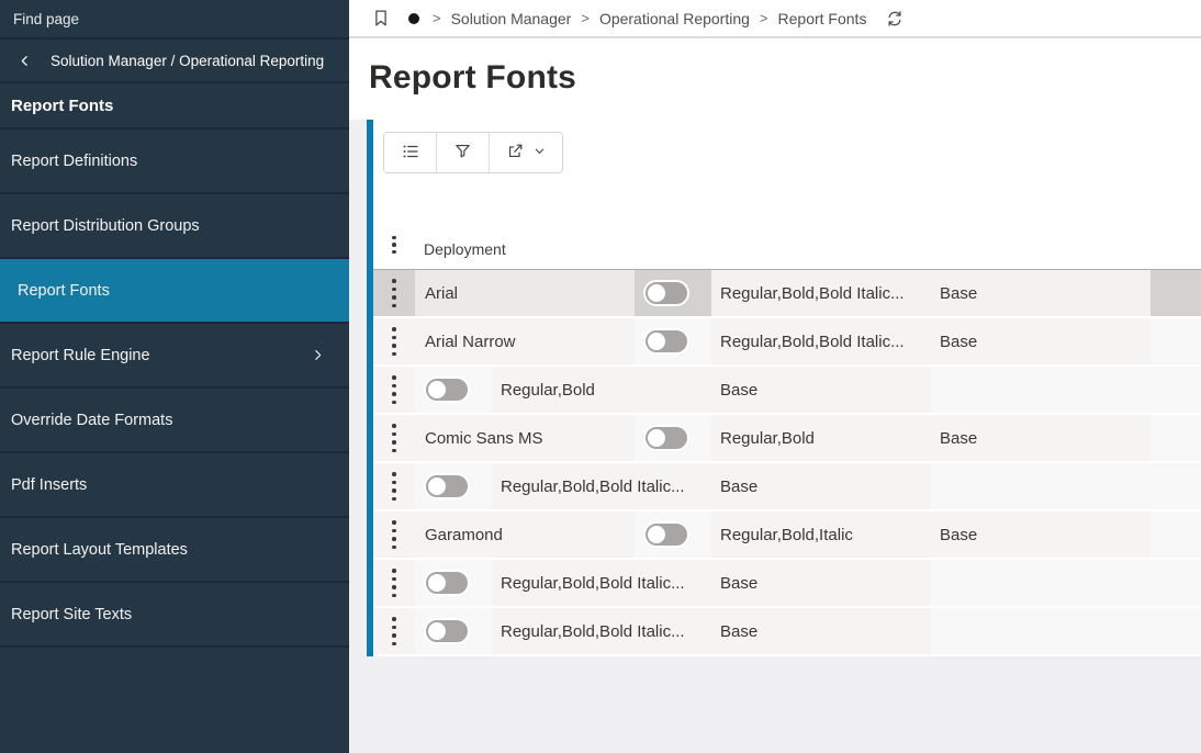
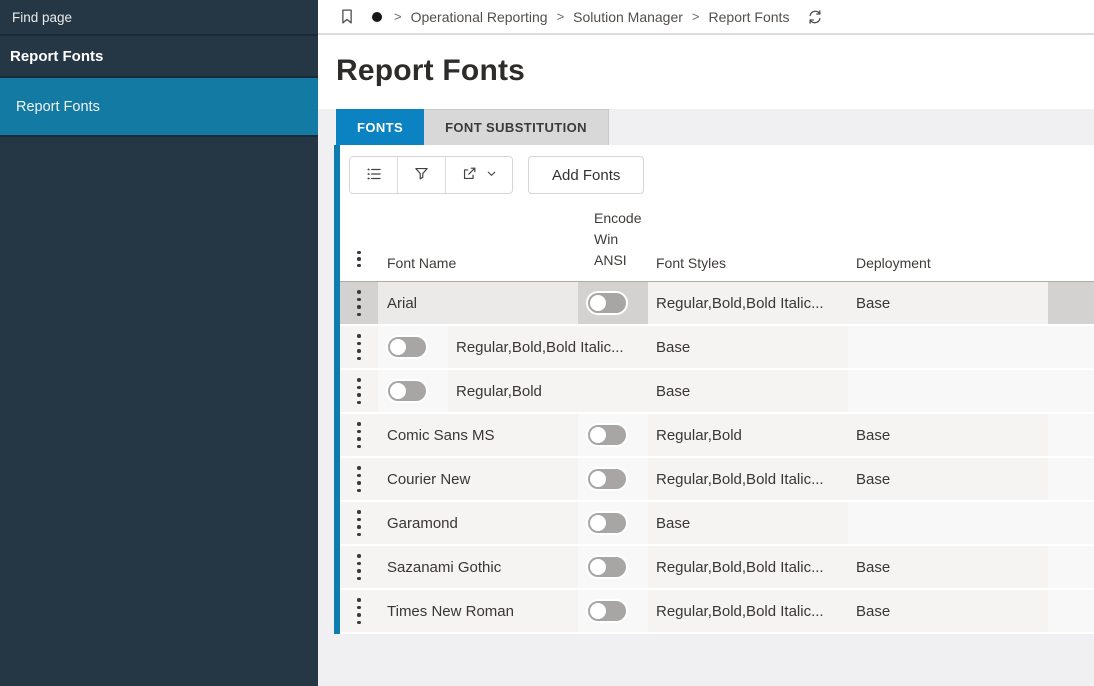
  Find page
- Solution Manager / Operational Reporting
  Report Fonts
- Report Definitions
- Report Distribution Groups
  Report Fonts
- Report Rule Engine
- Override Date Formats
- Pdf Inserts
- Report Layout Templates
- Report Site Texts
  >
- Solution Manager
+ Operational Reporting
  >
- Operational Reporting
+ Solution Manager
  >
  Report Fonts
  Report Fonts
+ FONTS
+ FONT SUBSTITUTION
+ Add Fonts
+ Font Name
+ Encode Win ANSI
+ Font Styles
  Deployment
  Arial
  Regular,Bold,Bold Italic...
  Base
- Arial Narrow
  Regular,Bold,Bold Italic...
  Base
  Regular,Bold
  Base
  Comic Sans MS
  Regular,Bold
  Base
+ Courier New
  Regular,Bold,Bold Italic...
  Base
  Garamond
- Regular,Bold,Italic
  Base
+ Sazanami Gothic
  Regular,Bold,Bold Italic...
  Base
+ Times New Roman
  Regular,Bold,Bold Italic...
  Base
